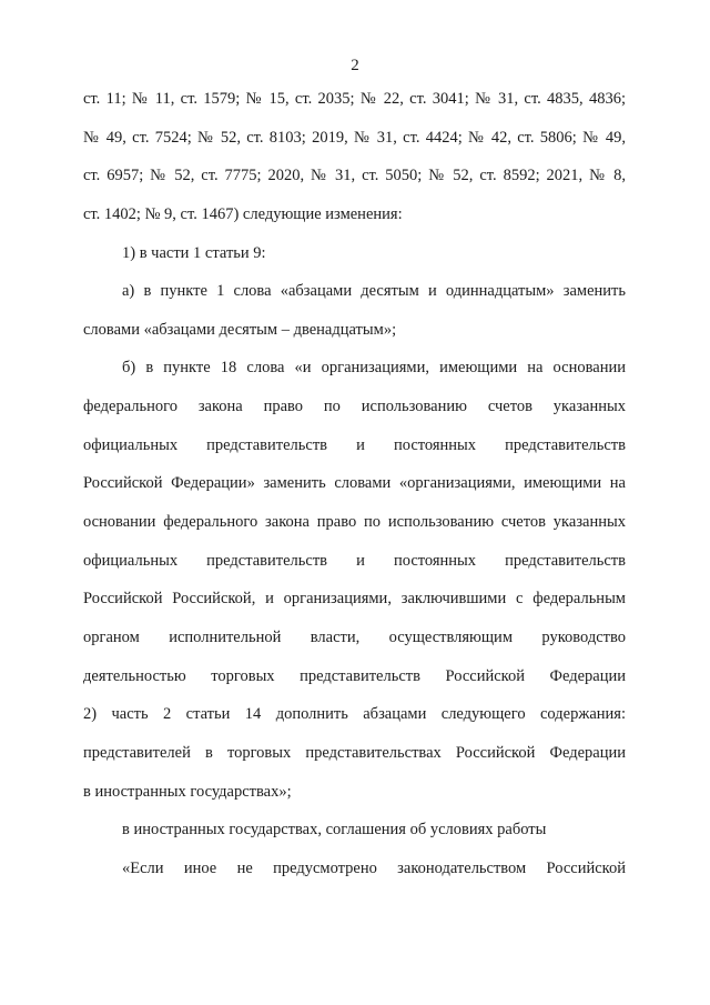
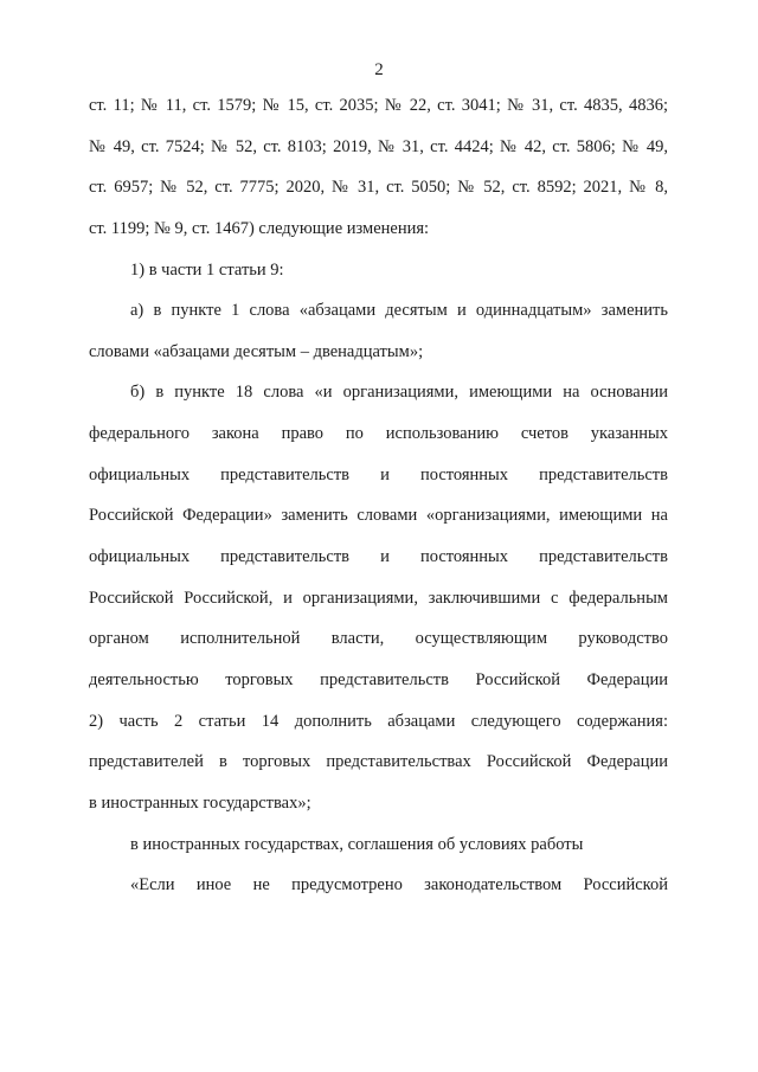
  2
  ст. 11; № 11, ст. 1579; № 15, ст. 2035; № 22, ст. 3041; № 31, ст. 4835, 4836;
  № 49, ст. 7524; № 52, ст. 8103; 2019, № 31, ст. 4424; № 42, ст. 5806; № 49,
  ст. 6957; № 52, ст. 7775; 2020, № 31, ст. 5050; № 52, ст. 8592; 2021, № 8,
- ст. 1402; № 9, ст. 1467) следующие изменения:
+ ст. 1199; № 9, ст. 1467) следующие изменения:
  1) в части 1 статьи 9:
  а) в пункте 1 слова «абзацами десятым и одиннадцатым» заменить
  словами «абзацами десятым – двенадцатым»;
  б) в пункте 18 слова «и организациями, имеющими на основании
  федерального закона право по использованию счетов указанных
  официальных представительств и постоянных представительств
  Российской Федерации» заменить словами «организациями, имеющими на
- основании федерального закона право по использованию счетов указанных
  официальных представительств и постоянных представительств
  Российской Российской, и организациями, заключившими с федеральным
  органом исполнительной власти, осуществляющим руководство
  деятельностью торговых представительств Российской Федерации
  2) часть 2 статьи 14 дополнить абзацами следующего содержания:
  представителей в торговых представительствах Российской Федерации
  в иностранных государствах»;
  в иностранных государствах, соглашения об условиях работы
  «Если иное не предусмотрено законодательством Российской
